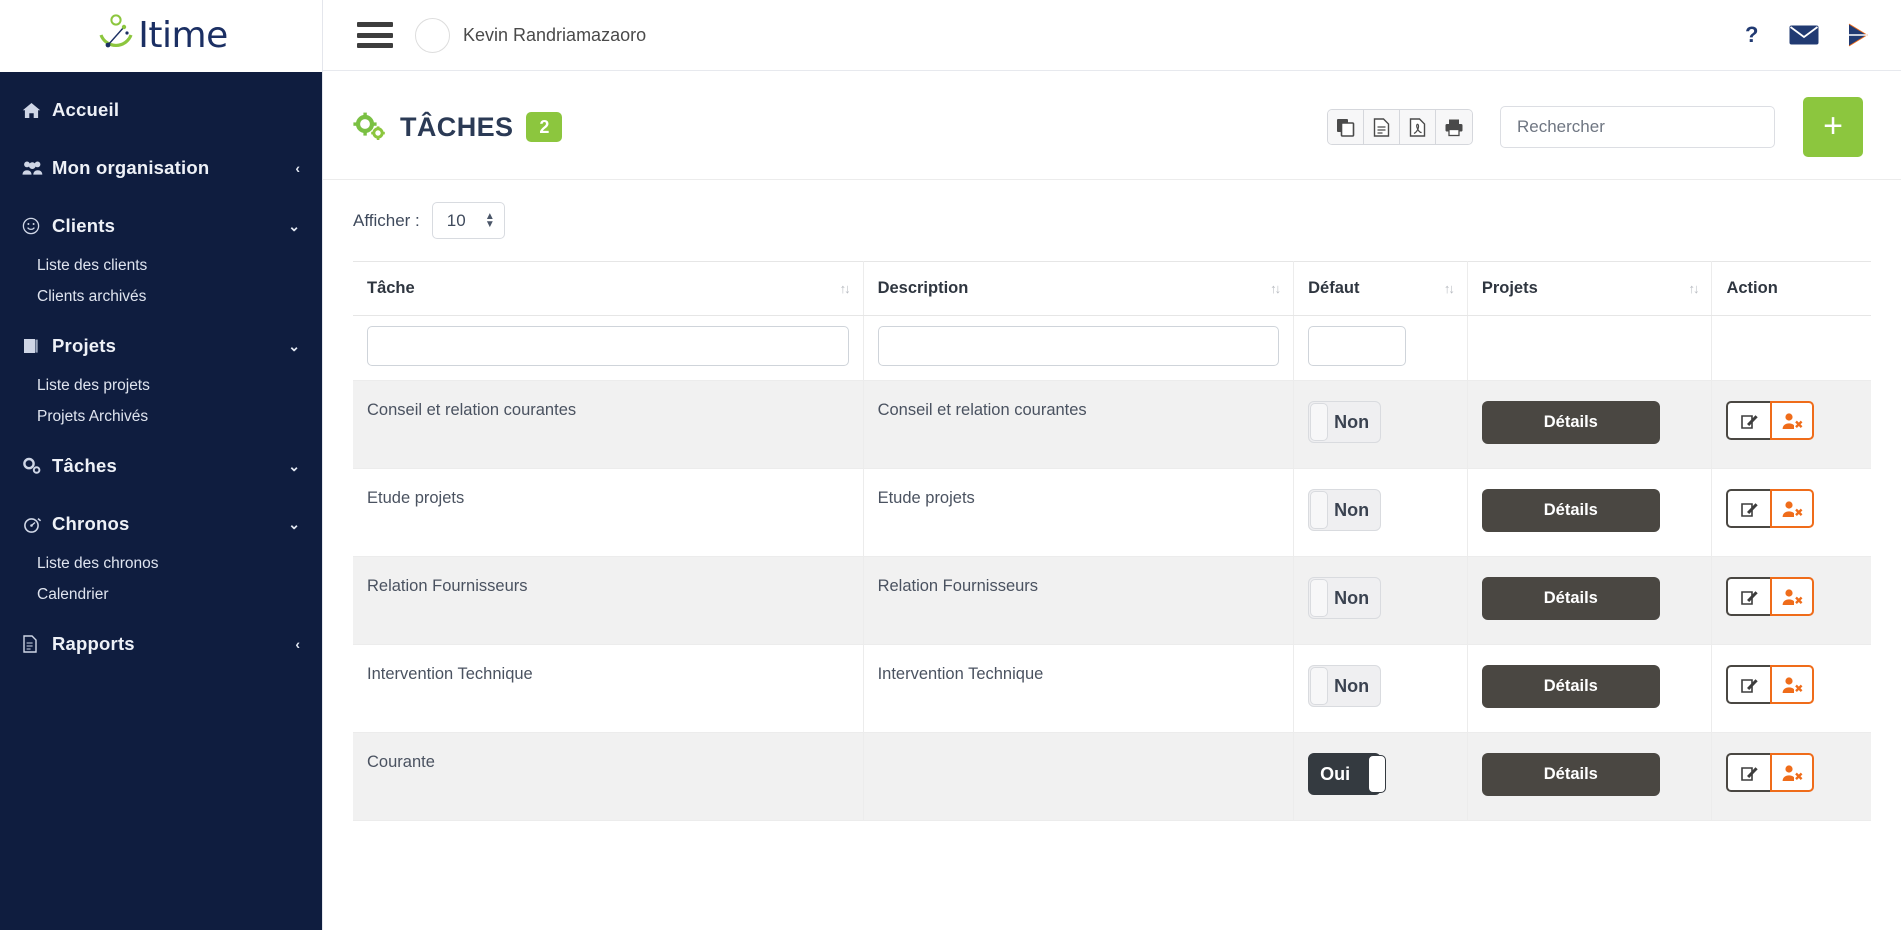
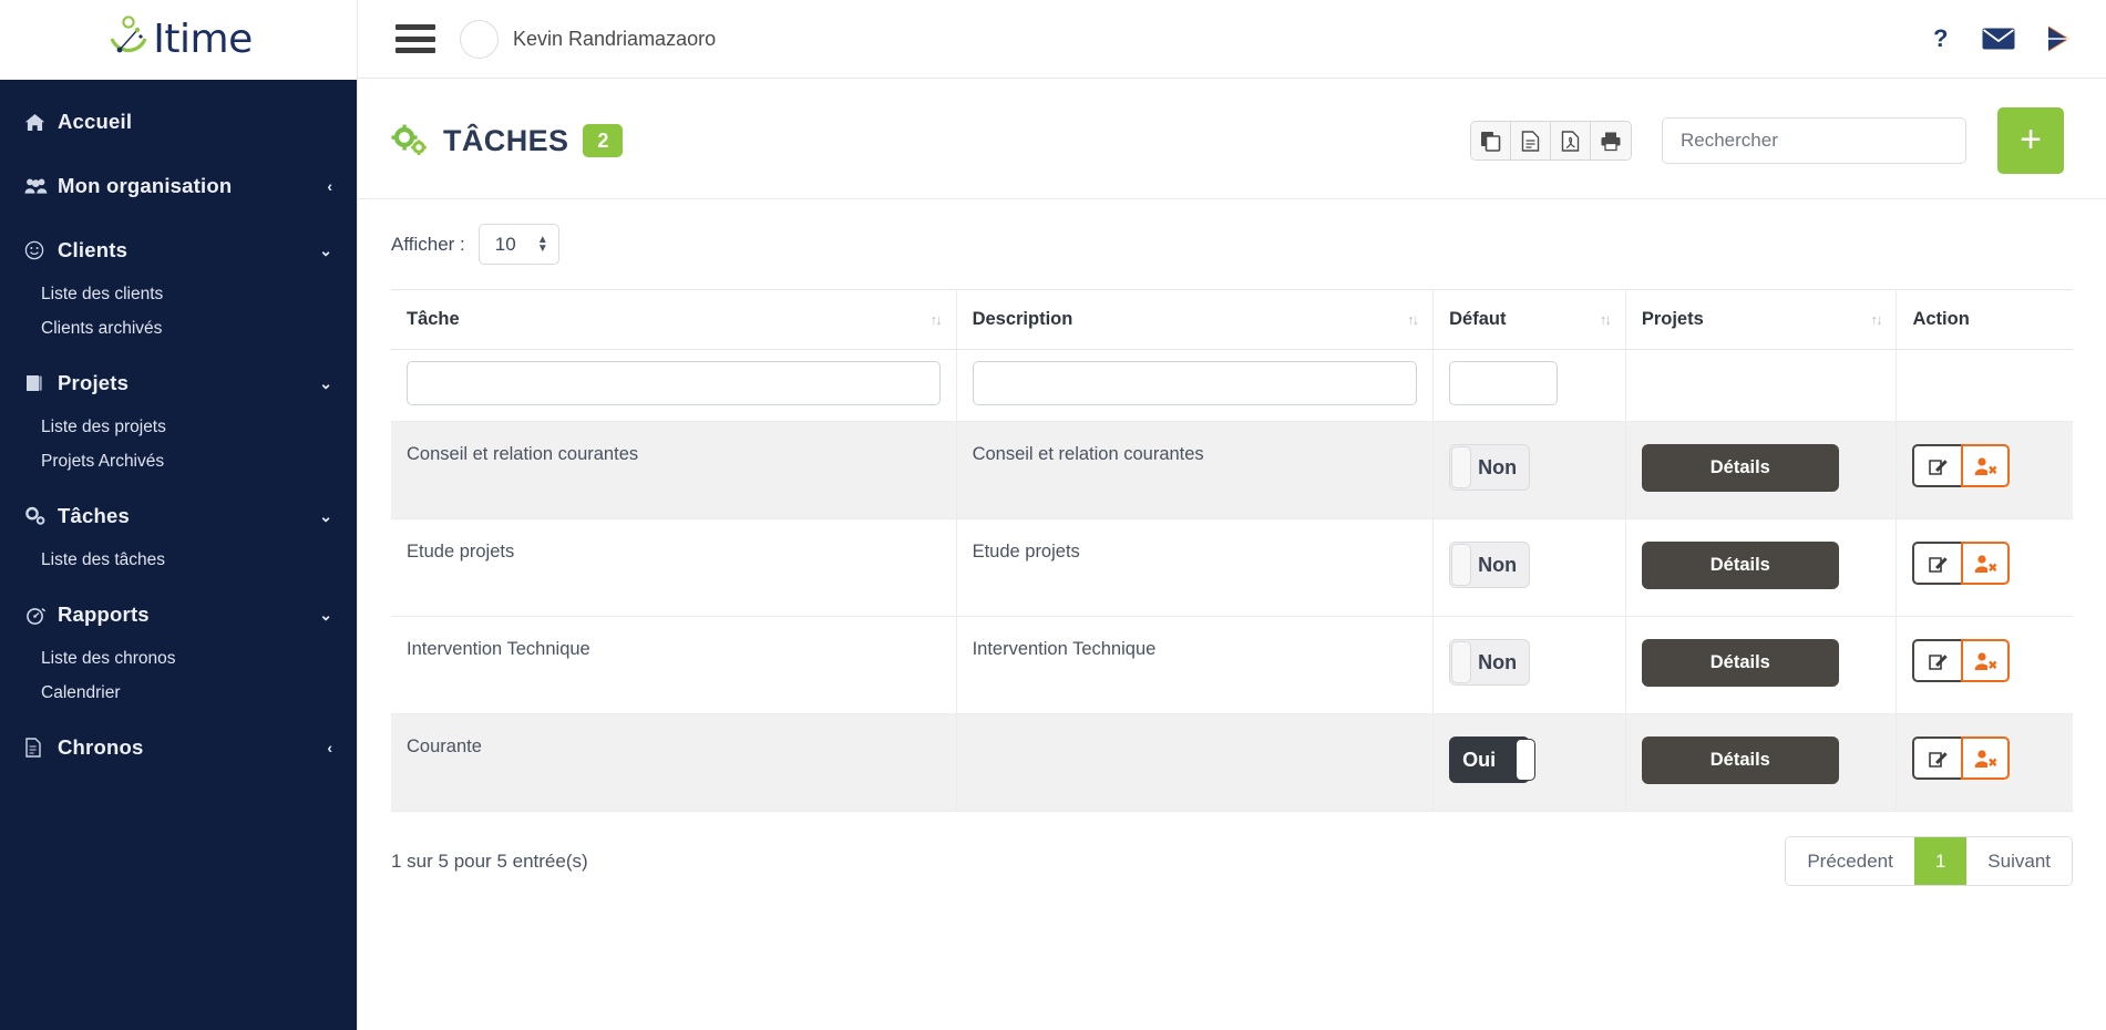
  Itime
  Accueil
  Mon organisation
  ‹
  Clients
  ⌄
  Liste des clients
  Clients archivés
  Projets
  ⌄
  Liste des projets
  Projets Archivés
  Tâches
  ⌄
+ Liste des tâches
- Chronos
+ Rapports
  ⌄
  Liste des chronos
  Calendrier
- Rapports
+ Chronos
  ‹
  Kevin Randriamazaoro
  ?
  TÂCHES
  2
  Rechercher
  +
  Afficher :
  10
  ▲
  ▼
  Tâche ↑↓	Description ↑↓	Défaut ↑↓	Projets ↑↓	Action
  Conseil et relation courantes	Conseil et relation courantes	Non	Détails
  Etude projets	Etude projets	Non	Détails
- Relation Fournisseurs	Relation Fournisseurs	Non	Détails
  Intervention Technique	Intervention Technique	Non	Détails
  Courante		Oui	Détails
+ 1 sur 5 pour 5 entrée(s)
+ Précedent
+ 1
+ Suivant
